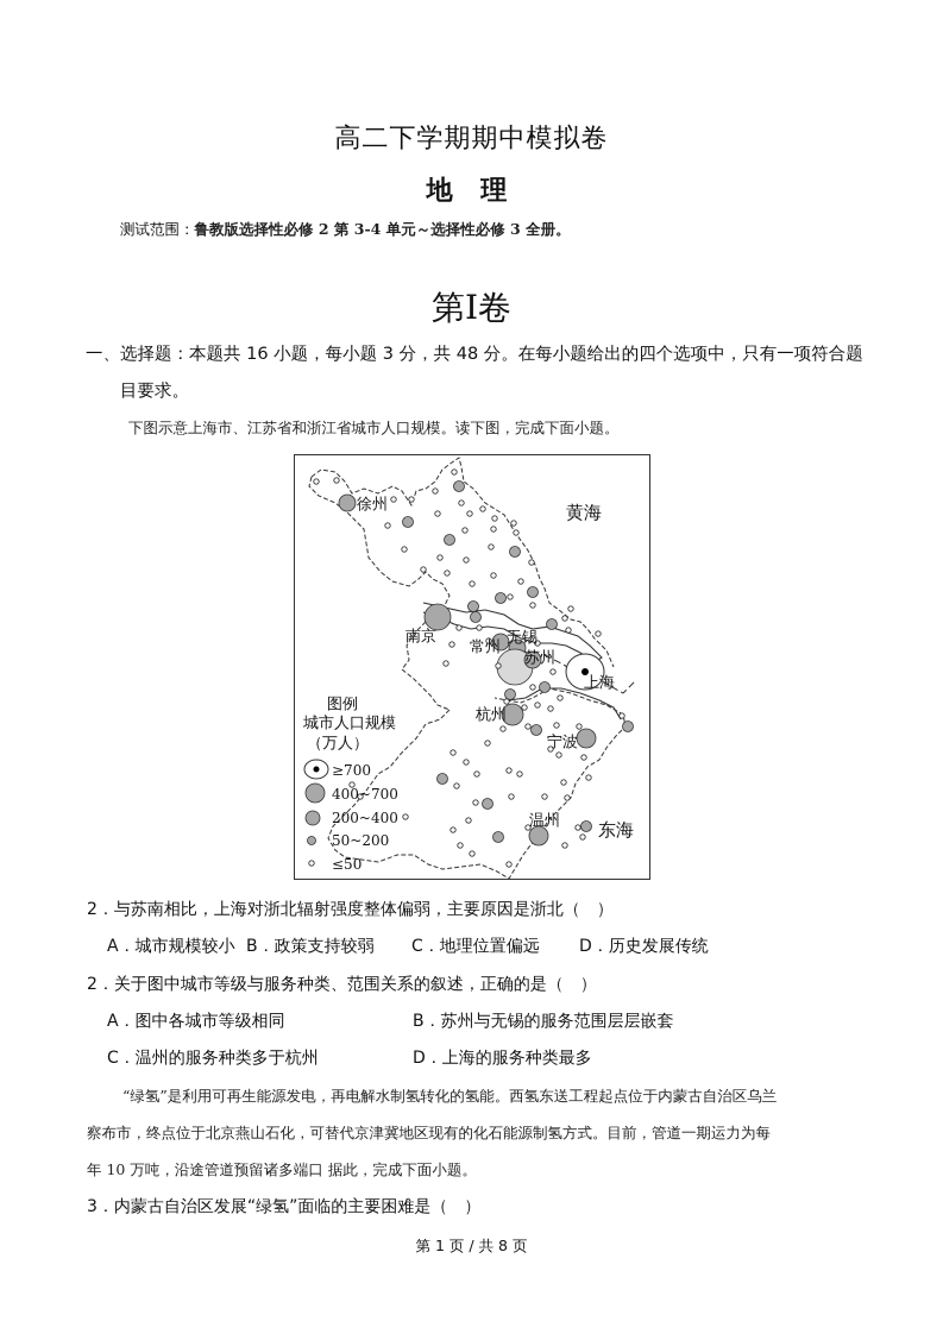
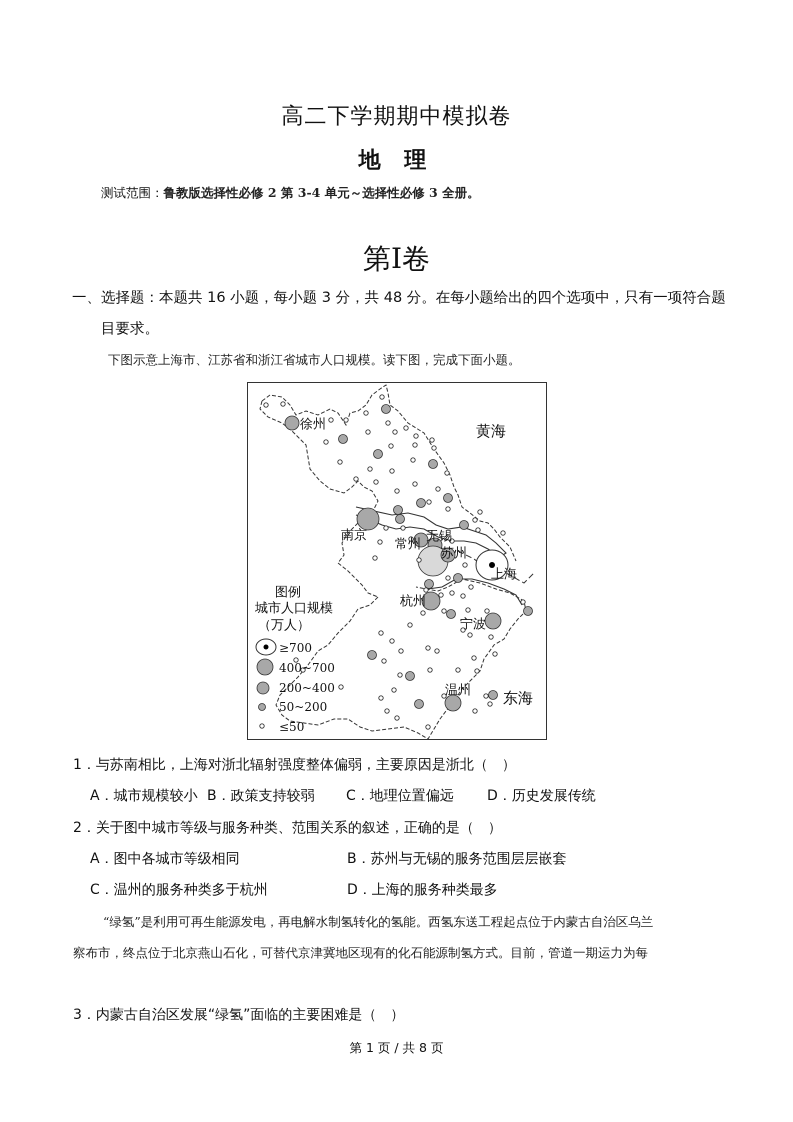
  高二下学期期中模拟卷
  地 理
  测试范围：鲁教版选择性必修 2 第 3-4 单元～选择性必修 3 全册。
  第I卷
  一、选择题：本题共 16 小题，每小题 3 分，共 48 分。在每小题给出的四个选项中，只有一项符合题
  目要求。
  下图示意上海市、江苏省和浙江省城市人口规模。读下图，完成下面小题。
  徐州
  黄海
  南京
  常州
  无锡
  苏州
  上海
  杭州
  宁波
  温州
  东海
  图例
  城市人口规模
  （万人）
  ≥700
  400~700
  200~400
  50~200
  ≤50
- 2．与苏南相比，上海对浙北辐射强度整体偏弱，主要原因是浙北（ ）
+ 1．与苏南相比，上海对浙北辐射强度整体偏弱，主要原因是浙北（ ）
  A．城市规模较小
  B．政策支持较弱
  C．地理位置偏远
  D．历史发展传统
  2．关于图中城市等级与服务种类、范围关系的叙述，正确的是（ ）
  A．图中各城市等级相同
  B．苏州与无锡的服务范围层层嵌套
  C．温州的服务种类多于杭州
  D．上海的服务种类最多
  “绿氢”是利用可再生能源发电，再电解水制氢转化的氢能。西氢东送工程起点位于内蒙古自治区乌兰
  察布市，终点位于北京燕山石化，可替代京津冀地区现有的化石能源制氢方式。目前，管道一期运力为每
- 年 10 万吨，沿途管道预留诸多端口 据此，完成下面小题。
  3．内蒙古自治区发展“绿氢”面临的主要困难是（ ）
  第 1 页 / 共 8 页
